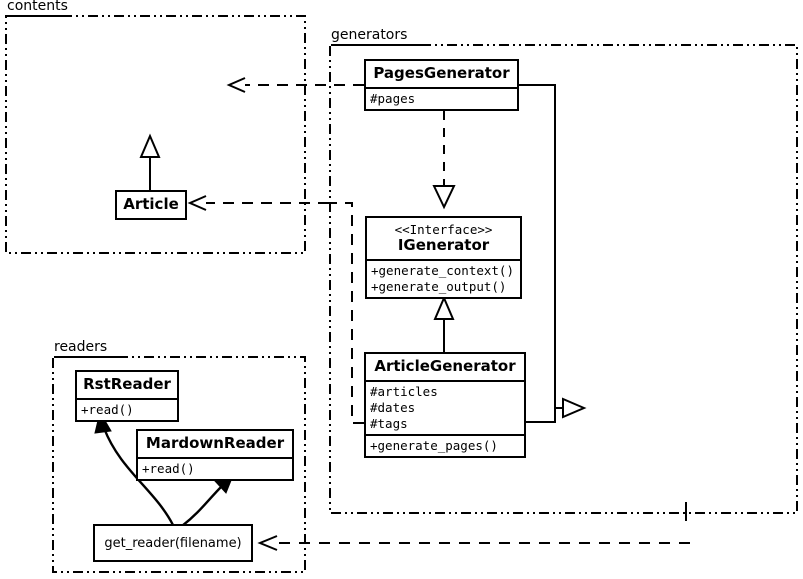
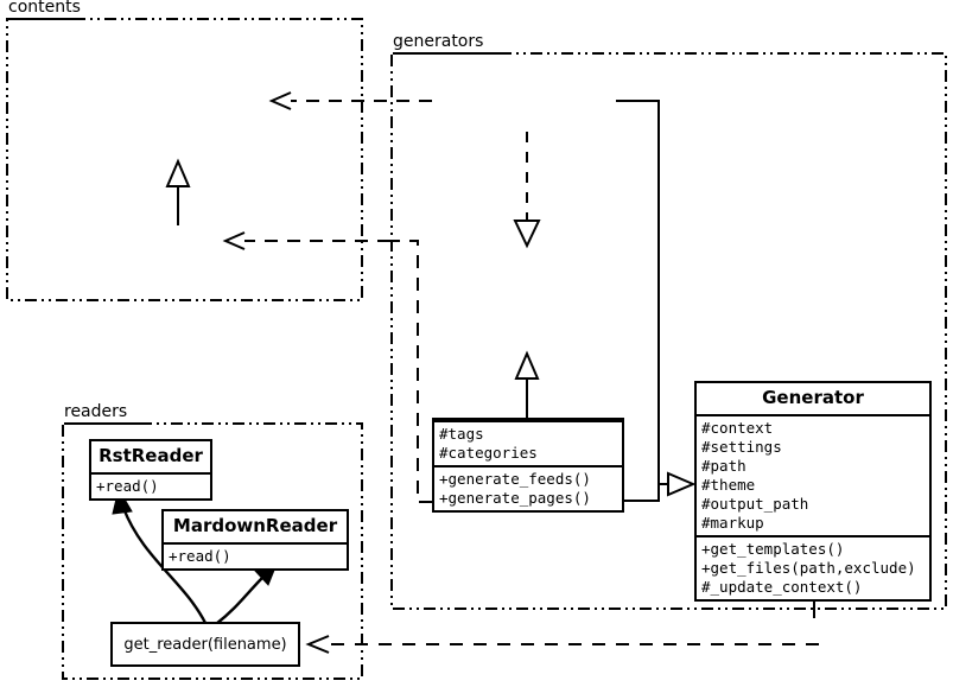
  contents
  generators
  readers
- Article
- PagesGenerator
- #pages
- <<Interface>>
- IGenerator
- +generate_context()
- +generate_output()
- ArticleGenerator
- #articles
- #dates
  #tags
+ #categories
+ +generate_feeds()
  +generate_pages()
+ Generator
+ #context
+ #settings
+ #path
+ #theme
+ #output_path
+ #markup
+ +get_templates()
+ +get_files(path,exclude)
+ #_update_context()
  RstReader
  +read()
  MardownReader
  +read()
  get_reader(filename)
